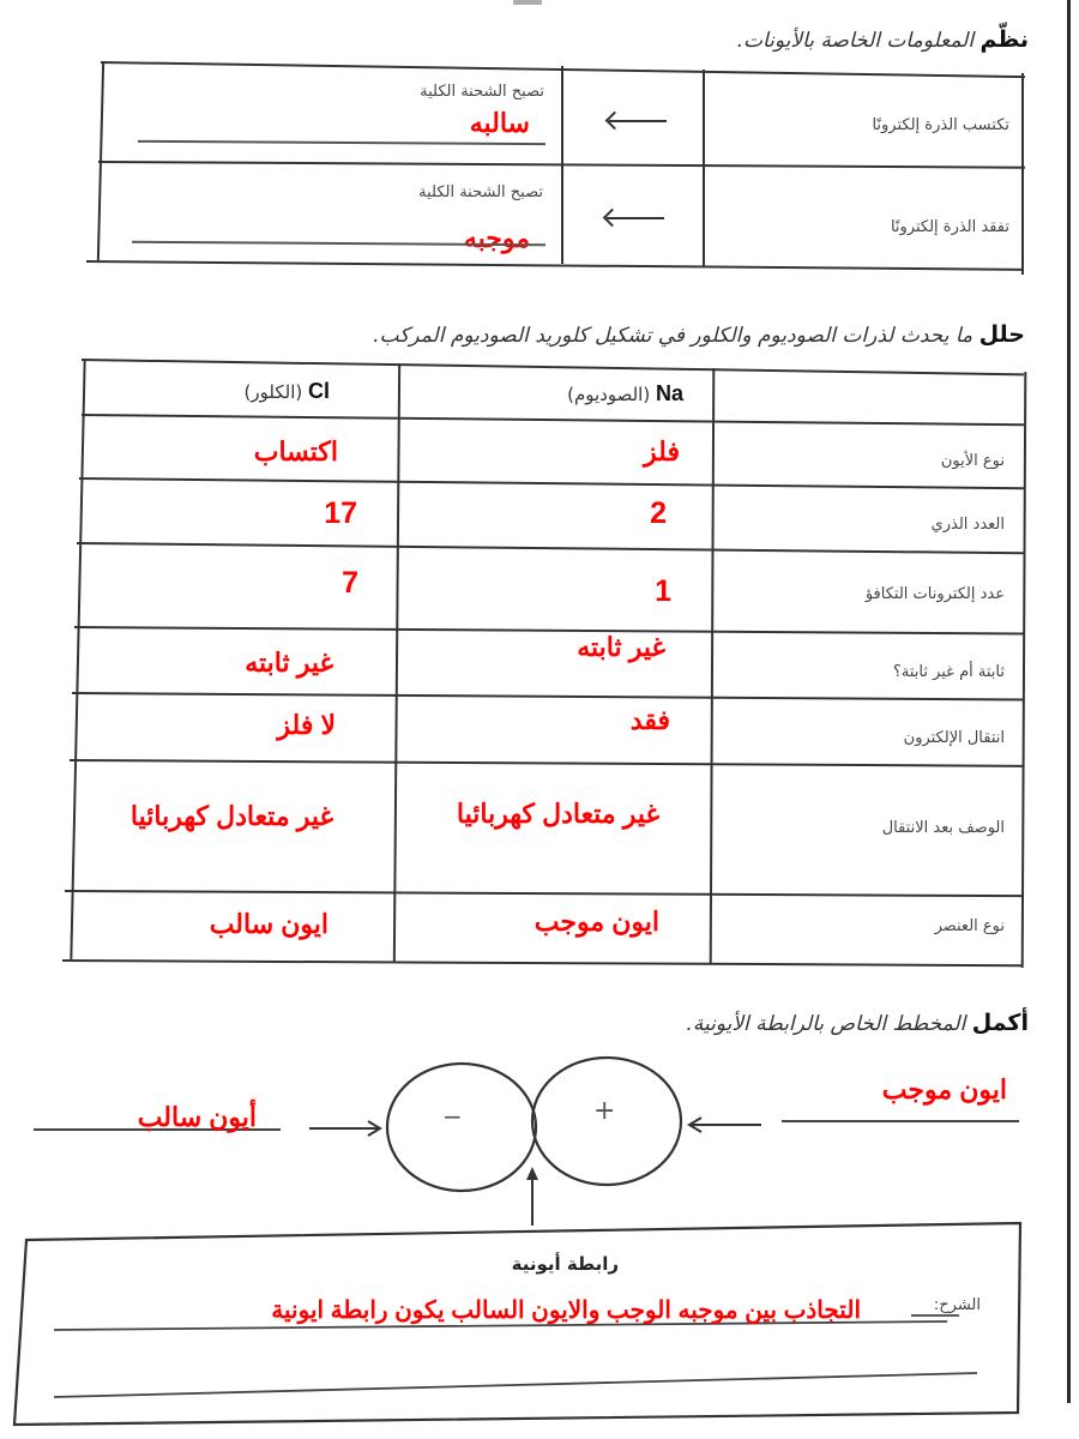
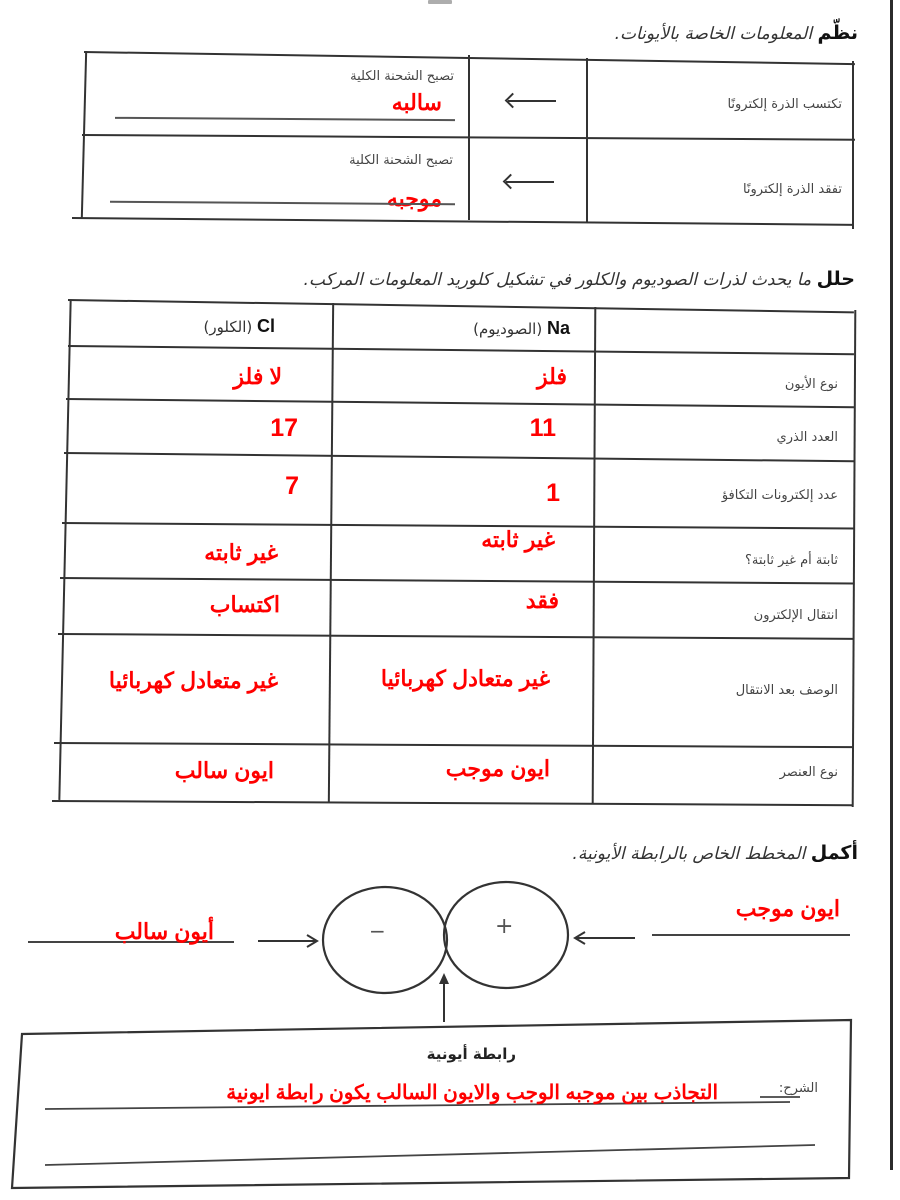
  نظّم المعلومات الخاصة بالأيونات.
  تكتسب الذرة إلكترونًا
  تصبح الشحنة الكلية
  سالبه
  تفقد الذرة إلكترونًا
  تصبح الشحنة الكلية
  موجبه
- حلل ما يحدث لذرات الصوديوم والكلور في تشكيل كلوريد الصوديوم المركب.
+ حلل ما يحدث لذرات الصوديوم والكلور في تشكيل كلوريد المعلومات المركب.
  Na (الصوديوم)
  Cl (الكلور)
  نوع الأيون
  العدد الذري
  عدد إلكترونات التكافؤ
  ثابتة أم غير ثابتة؟
  انتقال الإلكترون
  الوصف بعد الانتقال
  نوع العنصر
  فلز
- 2
+ 11
  1
  غير ثابته
  فقد
  غير متعادل كهربائيا
  ايون موجب
- اكتساب
+ لا فلز
  17
  7
  غير ثابته
- لا فلز
+ اكتساب
  غير متعادل كهربائيا
  ايون سالب
  أكمل المخطط الخاص بالرابطة الأيونية.
  −
  +
  أيون سالب
  ايون موجب
  رابطة أيونية
  الشرح:
  التجاذب بين موجبه الوجب والايون السالب يكون رابطة ايونية
